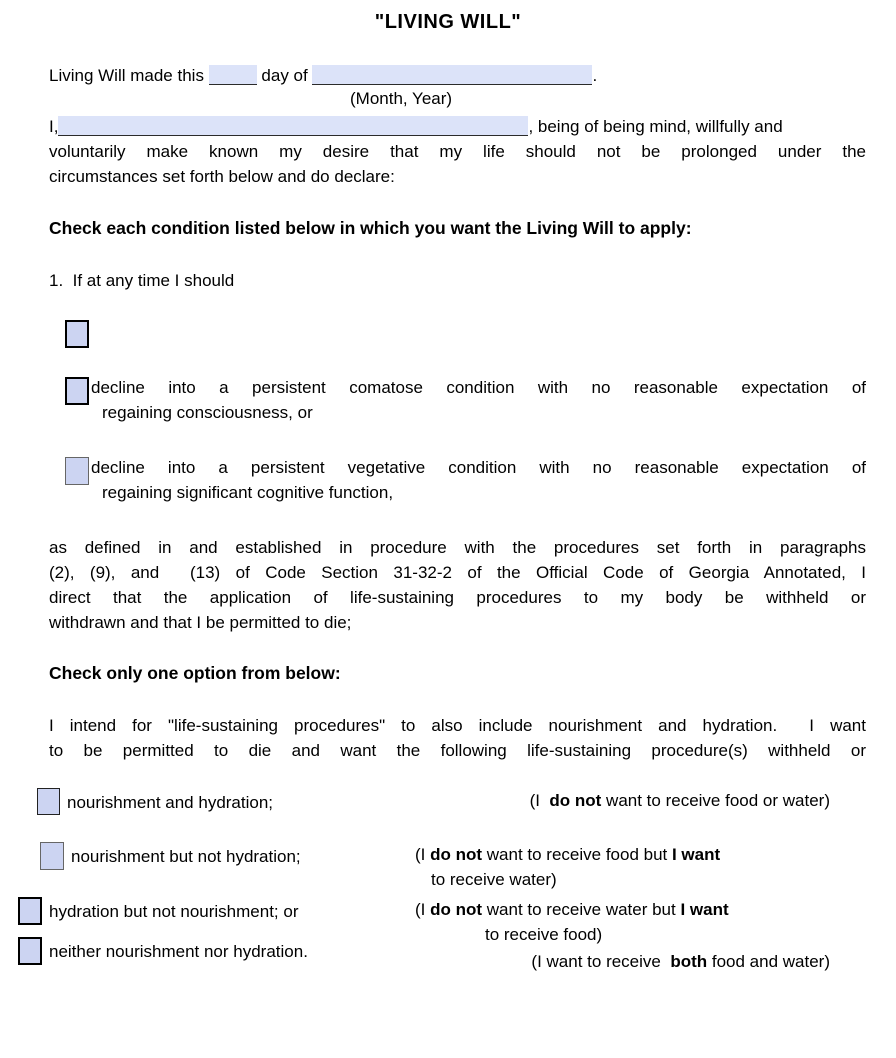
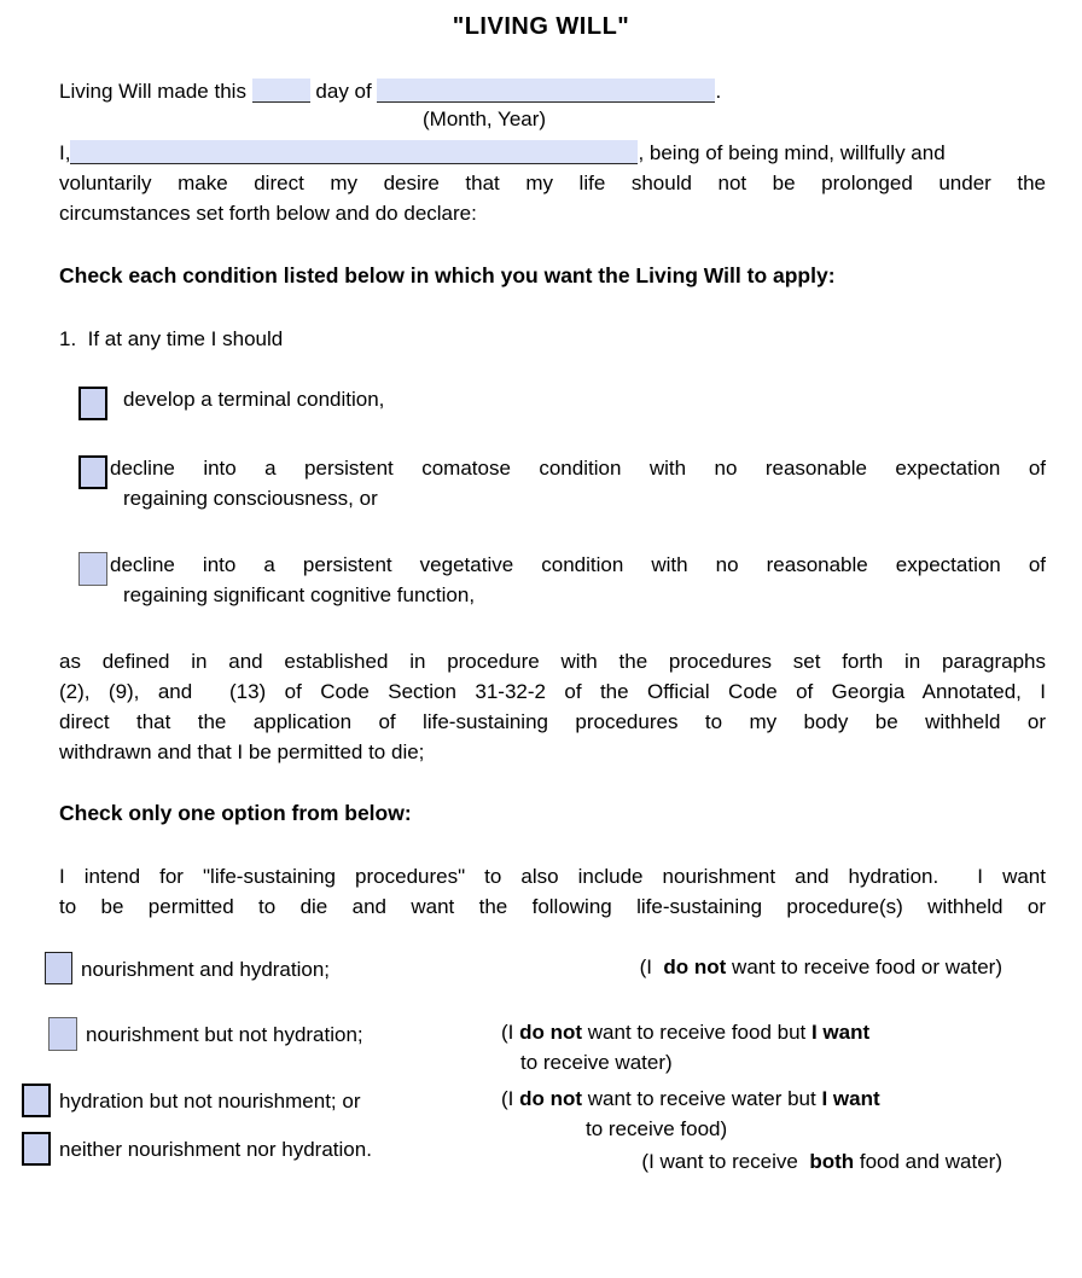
  "LIVING WILL"
  Living Will made this day of .
  (Month, Year)
  I, , being of being mind, willfully and
- voluntarily make known my desire that my life should not be prolonged under the
+ voluntarily make direct my desire that my life should not be prolonged under the
  circumstances set forth below and do declare:
  Check each condition listed below in which you want the Living Will to apply:
  1. If at any time I should
+ develop a terminal condition,
  decline into a persistent comatose condition with no reasonable expectation of
  regaining consciousness, or
  decline into a persistent vegetative condition with no reasonable expectation of
  regaining significant cognitive function,
  as defined in and established in procedure with the procedures set forth in paragraphs
  (2), (9), and (13) of Code Section 31-32-2 of the Official Code of Georgia Annotated, I
  direct that the application of life-sustaining procedures to my body be withheld or
  withdrawn and that I be permitted to die;
  Check only one option from below:
  I intend for "life-sustaining procedures" to also include nourishment and hydration. I want
  to be permitted to die and want the following life-sustaining procedure(s) withheld or
  nourishment and hydration;
  (I do not want to receive food or water)
  nourishment but not hydration;
  (I do not want to receive food but I want
  to receive water)
  hydration but not nourishment; or
  (I do not want to receive water but I want
  to receive food)
  neither nourishment nor hydration.
  (I want to receive both food and water)
